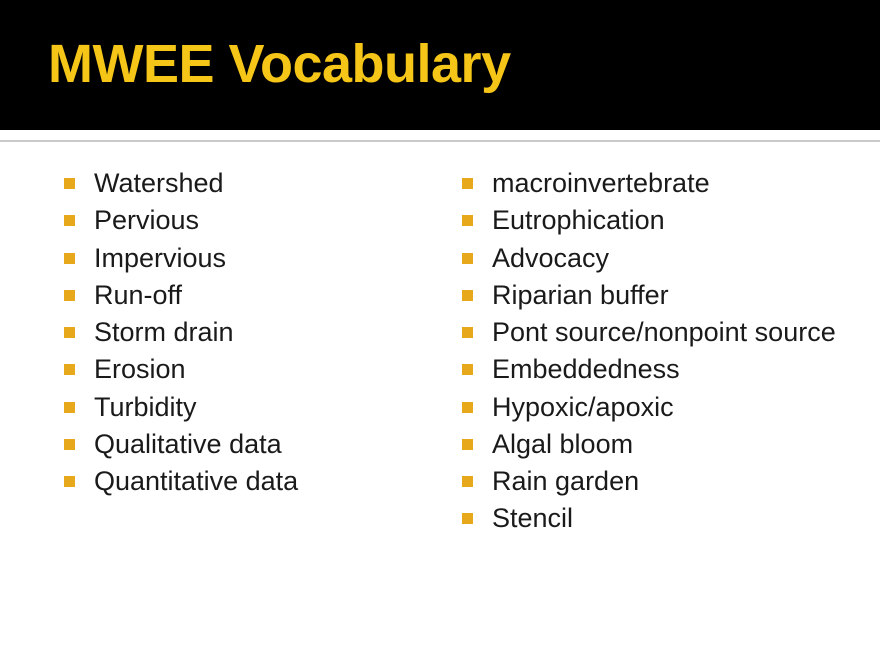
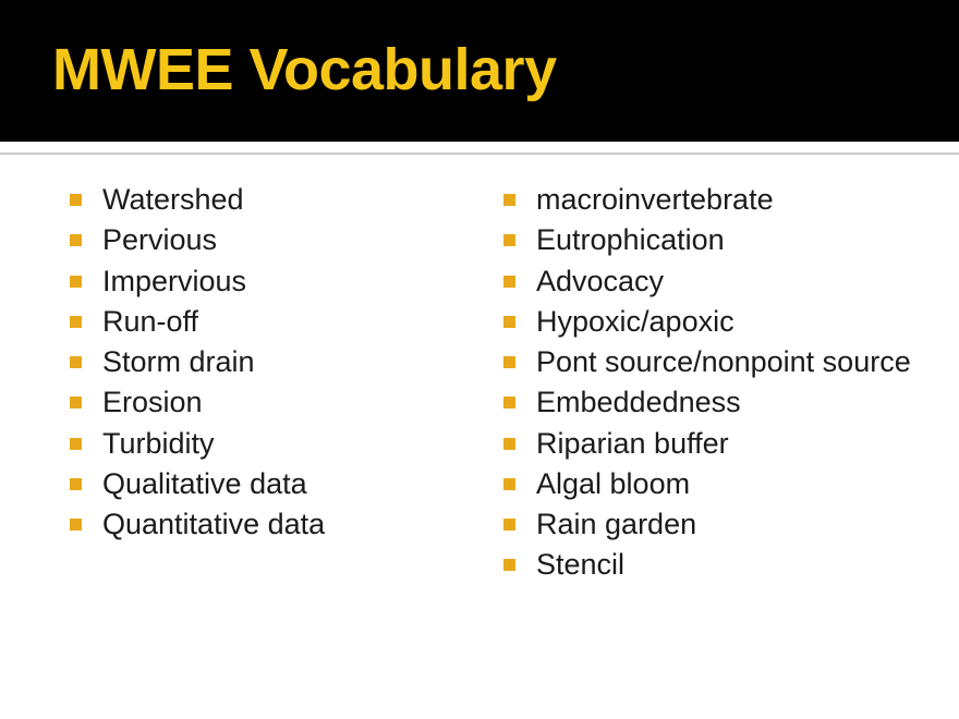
  MWEE Vocabulary
  Watershed
  Pervious
  Impervious
  Run-off
  Storm drain
  Erosion
  Turbidity
  Qualitative data
  Quantitative data
  macroinvertebrate
  Eutrophication
  Advocacy
- Riparian buffer
+ Hypoxic/apoxic
  Pont source/nonpoint source
  Embeddedness
- Hypoxic/apoxic
+ Riparian buffer
  Algal bloom
  Rain garden
  Stencil
